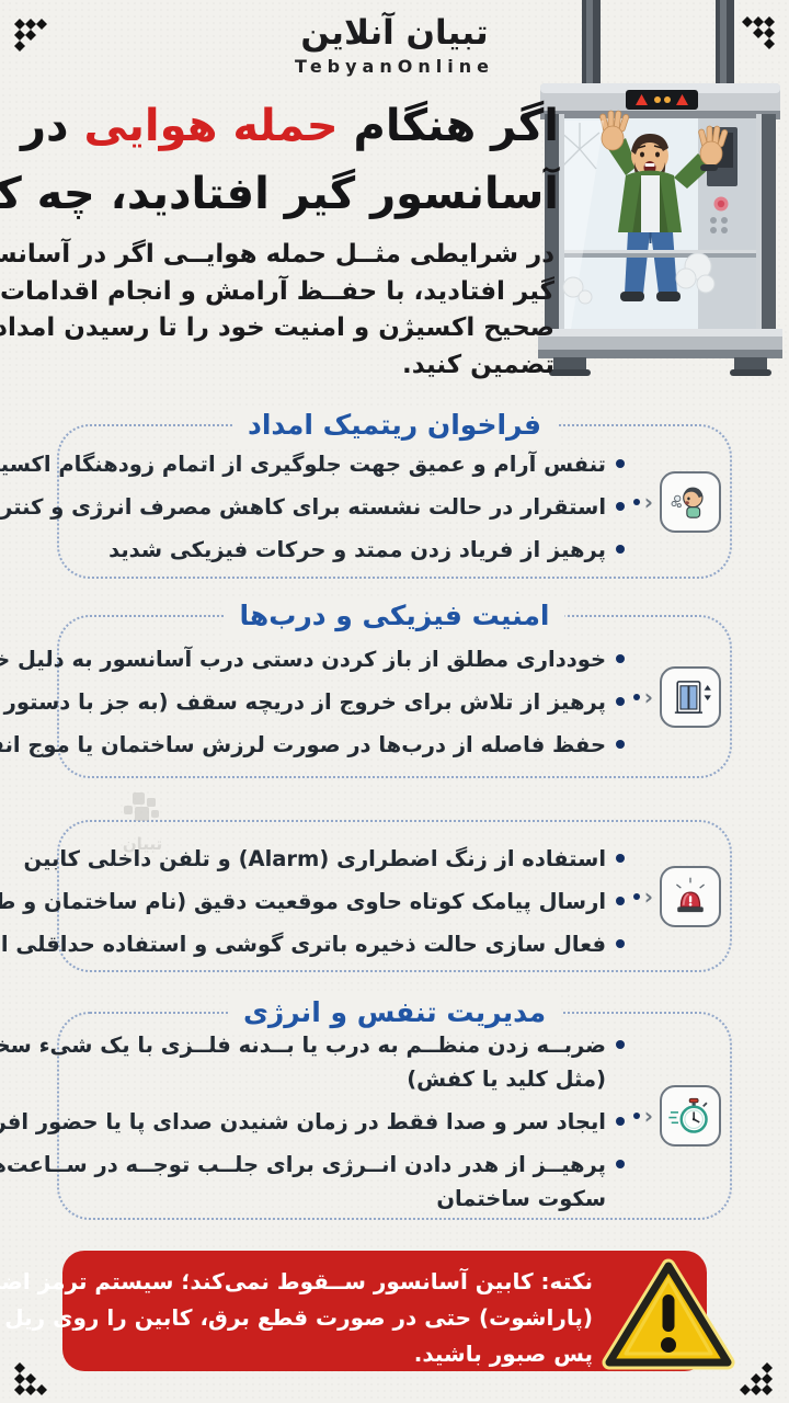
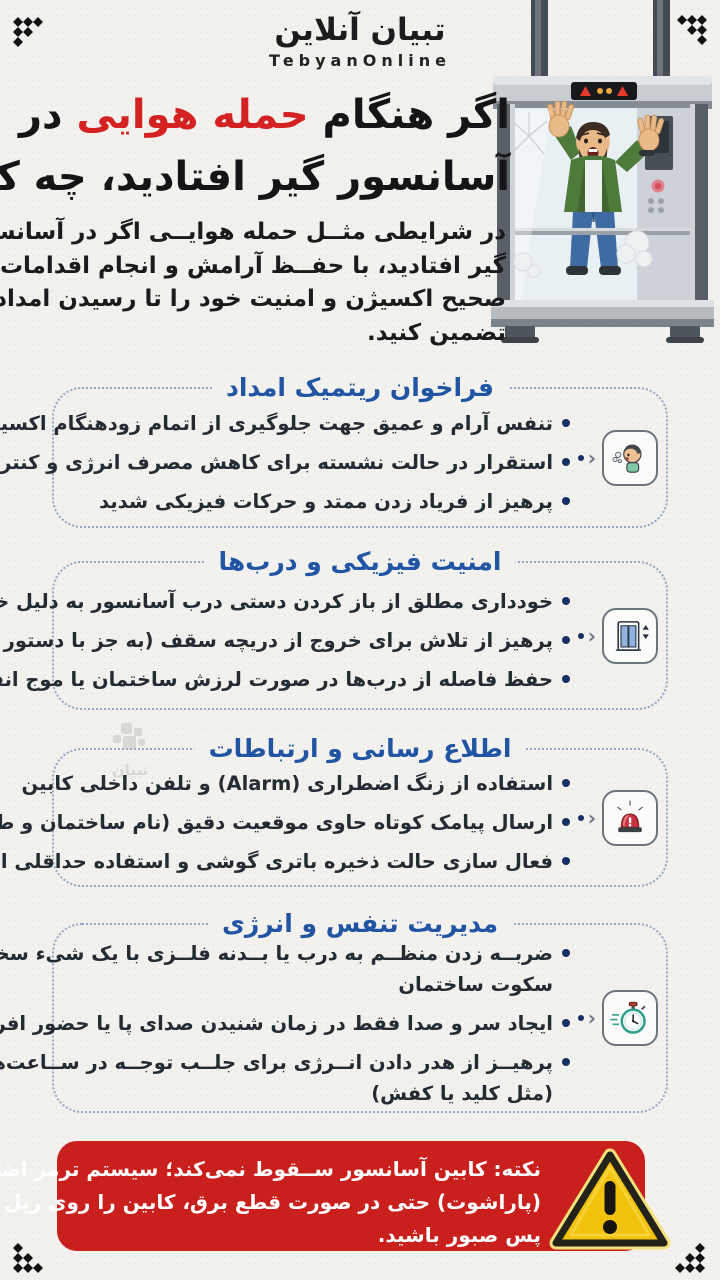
  تبیان آنلاین
  TebyanOnline
  اگر هنگام حمله هوایی در
  آسانسور گیر افتادید، چه ک
  در شرایطی مثــل حمله هوایــی اگر در آسانس
  گیر افتادید، با حفــظ آرامش و انجام اقدامات
  صحیح اکسیژن و امنیت خود را تا رسیدن امداد
  تضمین کنید.
  فراخوان ریتمیک امداد
  تنفس آرام و عمیق جهت جلوگیری از اتمام زودهنگام اکسی
  استقرار در حالت نشسته برای کاهش مصرف انرژی و کنتر
  پرهیز از فریاد زدن ممتد و حرکات فیزیکی شدید
  ‹
  امنیت فیزیکی و درب‌ها
  خودداری مطلق از باز کردن دستی درب آسانسور به دلیل خ
  پرهیز از تلاش برای خروج از دریچه سقف (به جز با دستور
  حفظ فاصله از درب‌ها در صورت لرزش ساختمان یا موج ان
  ‹
+ اطلاع رسانی و ارتباطات
  استفاده از زنگ اضطراری (Alarm) و تلفن داخلی کابین
  ارسال پیامک کوتاه حاوی موقعیت دقیق (نام ساختمان و ط
  فعال سازی حالت ذخیره باتری گوشی و استفاده حداقلی ا
  ‹
  مدیریت تنفس و انرژی
  ضربــه زدن منظــم به درب یا بــدنه فلــزی با یک شیء سخ
- (مثل کلید یا کفش)
+ سکوت ساختمان
  ایجاد سر و صدا فقط در زمان شنیدن صدای پا یا حضور افر
  پرهیــز از هدر دادن انــرژی برای جلــب توجــه در ســاعت
- سکوت ساختمان
+ (مثل کلید یا کفش)
  ‹
  تبیان
  نکته: کابین آسانسور ســقوط نمی‌کند؛ سیستم ترم
  (پاراشوت) حتی در صورت قطع برق، کابین را روی
  پس صبور باشید.
